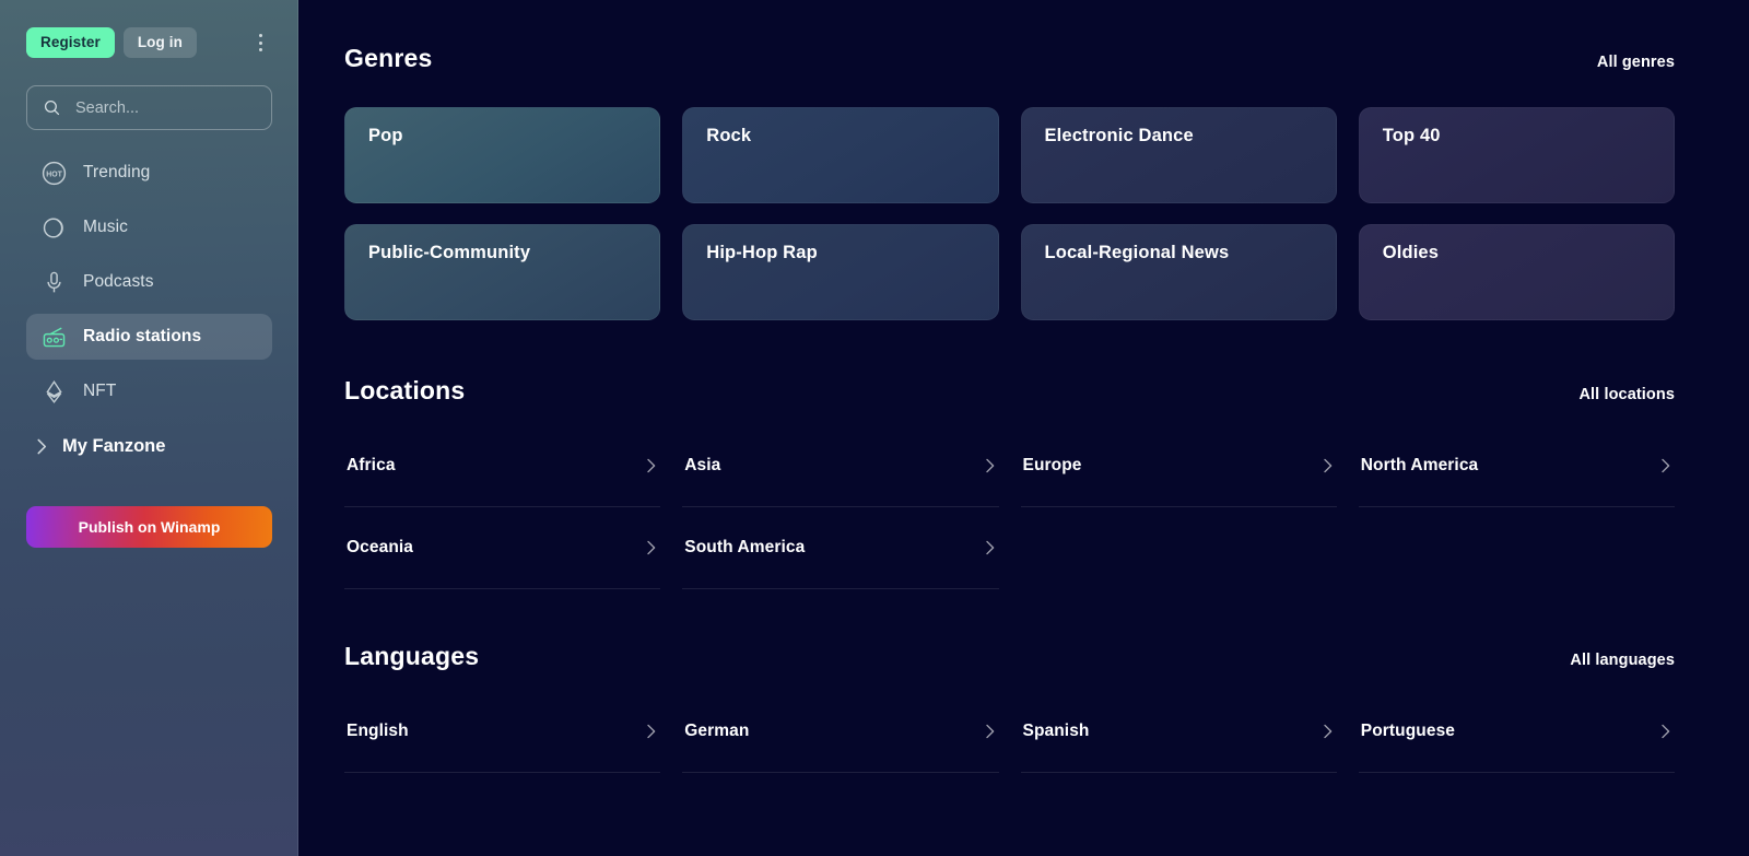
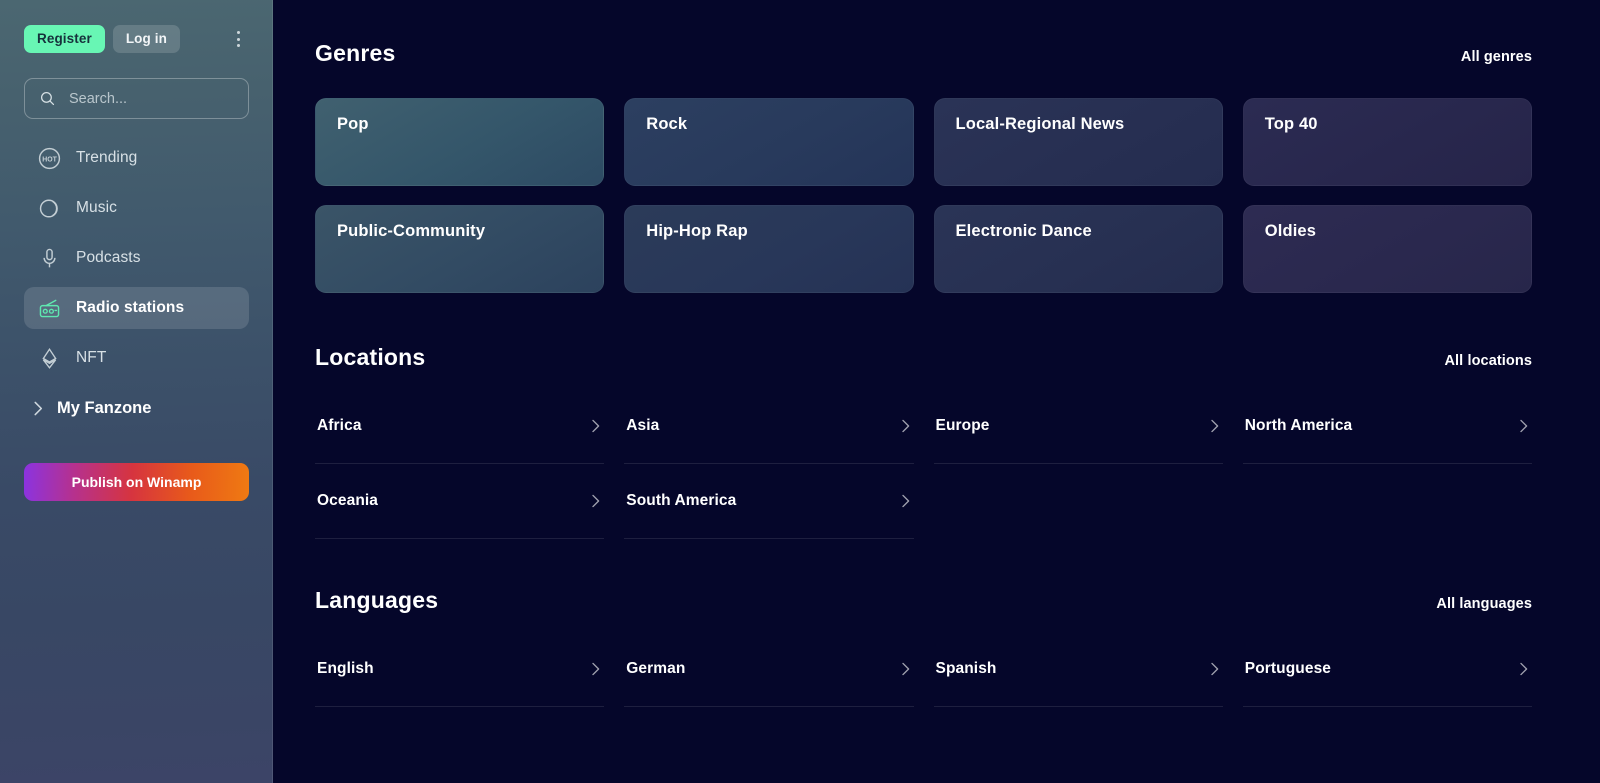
  Register
  Log in
  Search...
  Trending
  Music
  Podcasts
  Radio stations
  NFT
  My Fanzone
  Publish on Winamp
  Genres
  All genres
  Pop
  Rock
- Electronic Dance
+ Local-Regional News
  Top 40
  Public-Community
  Hip-Hop Rap
- Local-Regional News
+ Electronic Dance
  Oldies
  Locations
  All locations
  Africa
  Asia
  Europe
  North America
  Oceania
  South America
  Languages
  All languages
  English
  German
  Spanish
  Portuguese
